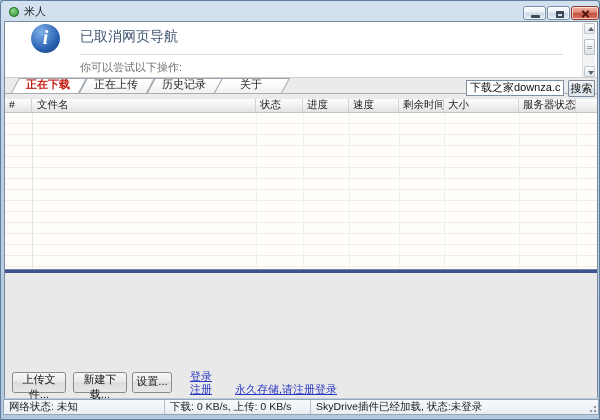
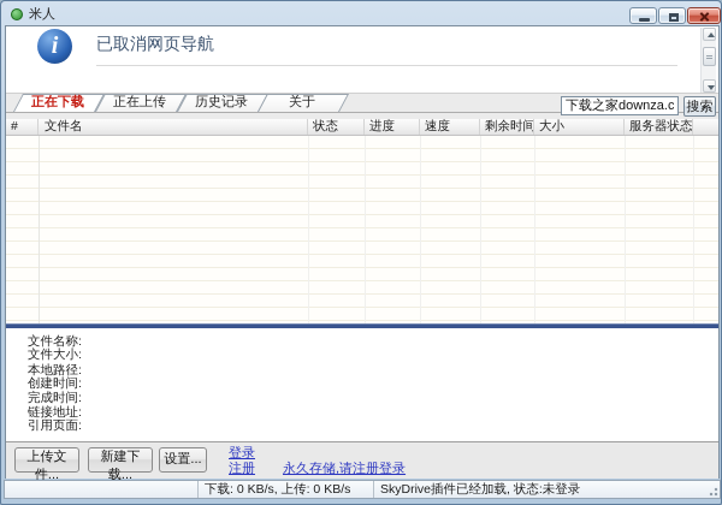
  米人
  i
  已取消网页导航
- 你可以尝试以下操作:
  正在下载
  正在上传
  历史记录
  关于
  下载之家downza.c
  搜索
  #
  文件名
  状态
  进度
  速度
  剩余时间
  大小
  服务器状态
+ 文件名称:
+ 文件大小:
+ 本地路径:
+ 创建时间:
+ 完成时间:
+ 链接地址:
+ 引用页面:
  上传文件...
  新建下载...
  设置...
  登录
  注册
  永久存储,请注册登录
- 网络状态: 未知
  下载: 0 KB/s, 上传: 0 KB/s
  SkyDrive插件已经加载, 状态:未登录
